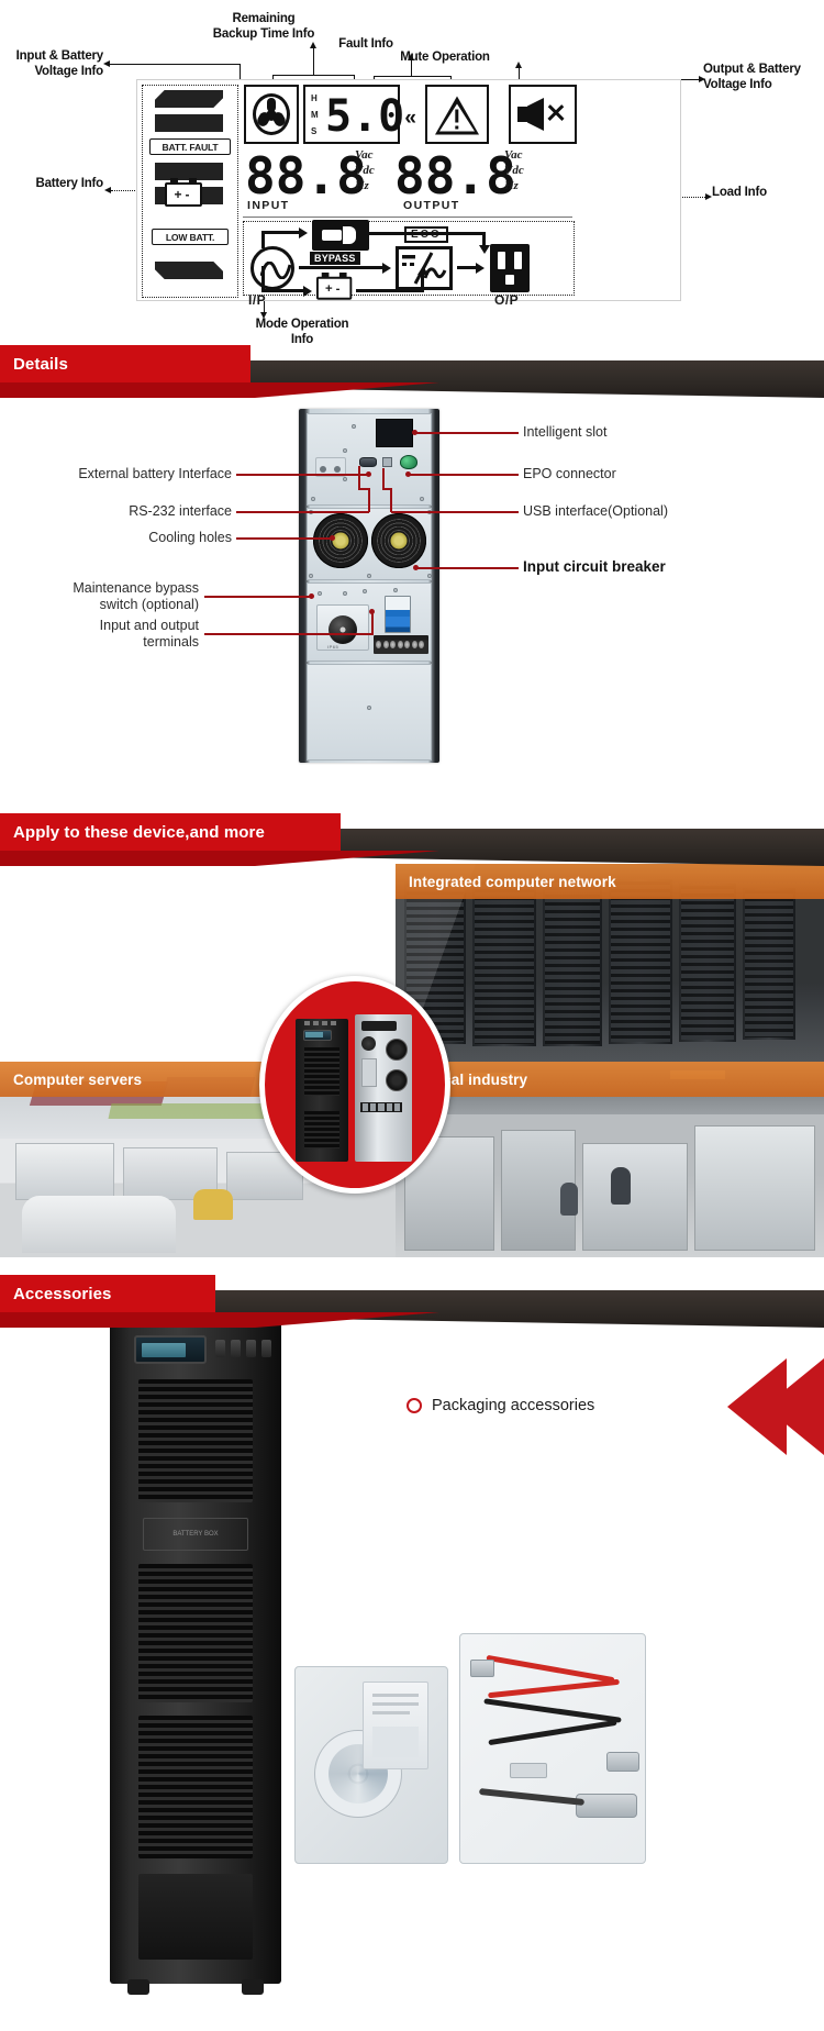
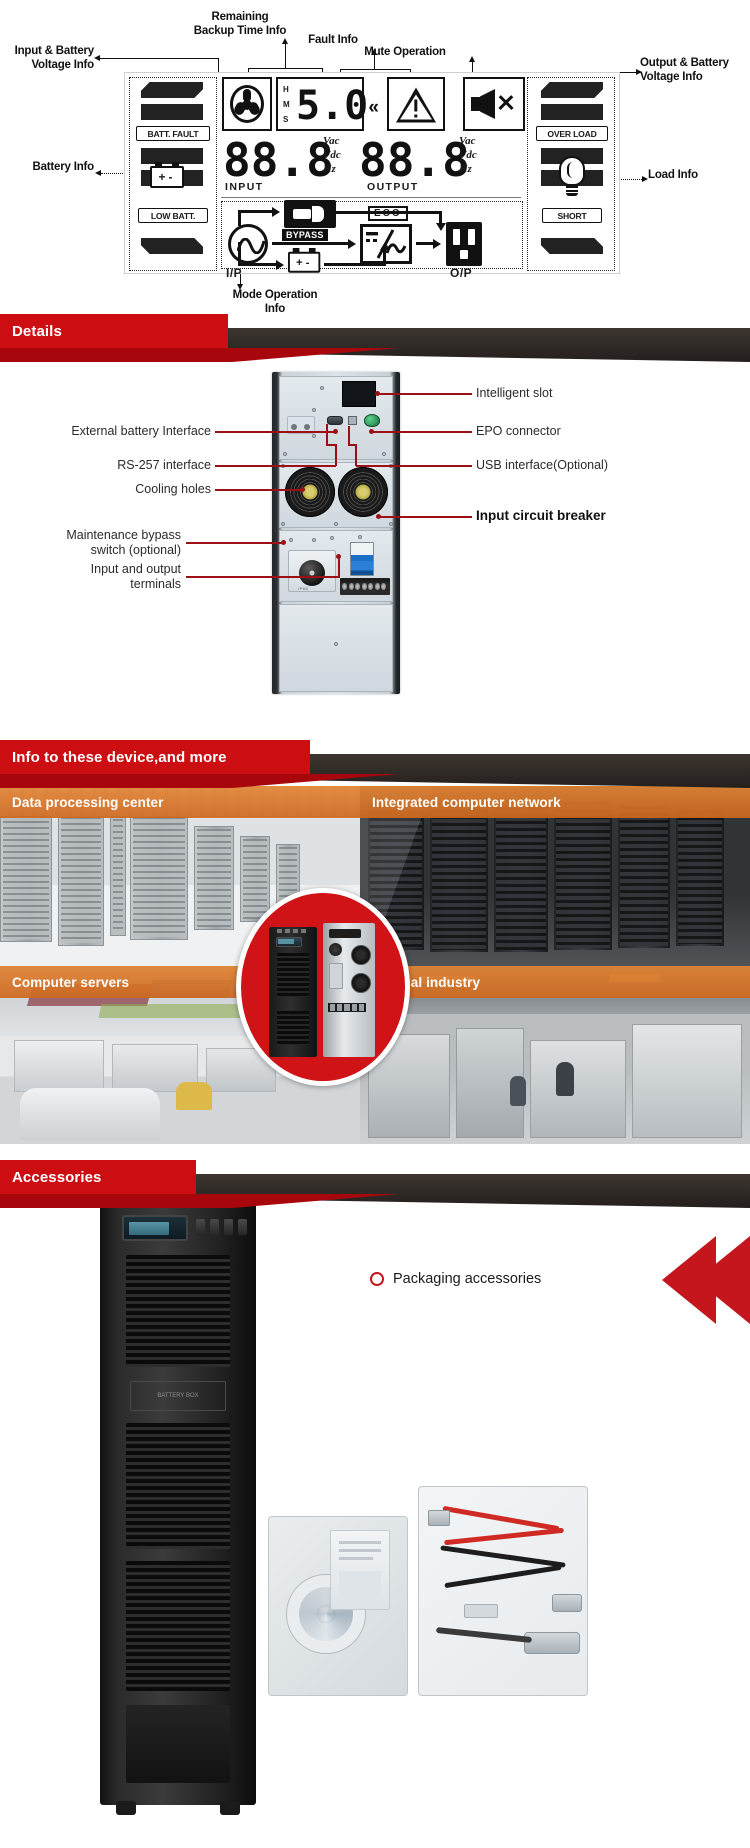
  Remaining
  Backup Time Info
  Fault Info
  Mute Operation
  Input & Battery
  Voltage Info
  Output & Battery
  Voltage Info
  Battery Info
  Load Info
  Mode Operation
  Info
  BATT. FAULT
  LOW BATT.
  +-
+ OVER LOAD
+ SHORT
  H
  M
  S
  5.0
  «
  88.8
  Vac
  Vdc
  Hz
  INPUT
  88.8
  Vac
  Vdc
  Hz
  OUTPUT
  I/P
  BYPASS
  O/P
  +-
  Details
  External battery Interface
- RS-232 interface
+ RS-257 interface
  Cooling holes
  Maintenance bypass
  switch (optional)
  Input and output
  terminals
  Intelligent slot
  EPO connector
  USB interface(Optional)
  Input circuit breaker
- Apply to these device,and more
+ Info to these device,and more
+ Data processing center
  Integrated computer network
  Computer servers
  Accessories
  Packaging accessories
